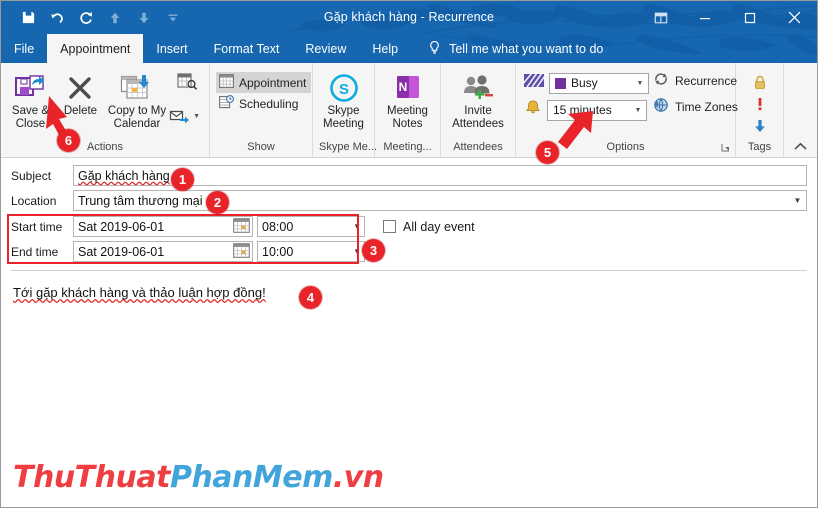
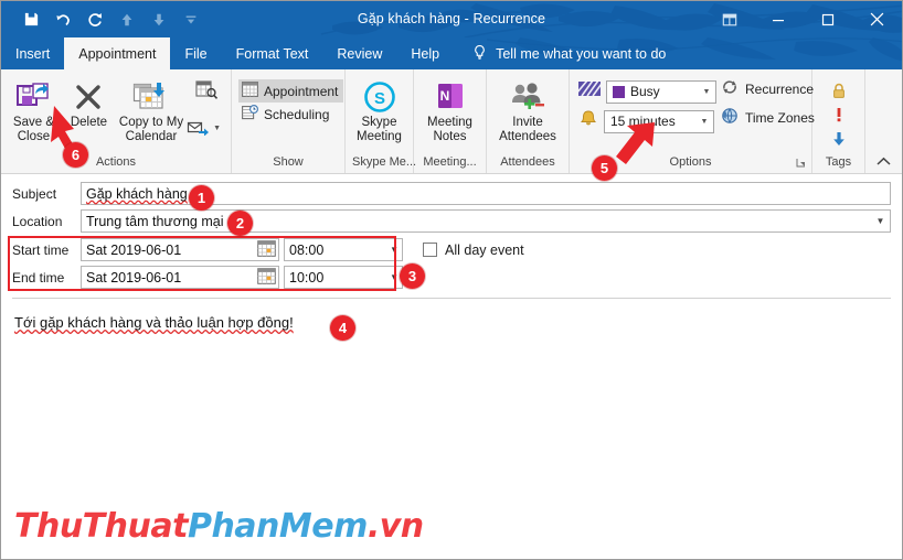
  Gặp khách hàng - Recurrence
- File
+ Insert
  Appointment
- Insert
+ File
  Format Text
  Review
  Help
  Tell me what you want to do
  Save &
  Close
  Delete
  Copy to My
  Calendar
  Actions
  Appointment
  Scheduling
  Show
  S
  Skype
  Meeting
  Skype Me...
  N
  Meeting
  Notes
  Meeting...
  Invite
  Attendees
  Attendees
  Busy
  15 minutes
  Recurrence
  Time Zones
  Options
  Tags
  Subject
  Gặp khách hàng
  Location
  Trung tâm thương mại
  ▼
  Start time
  Sat 2019-06-01
  08:00
  ▼
  All day event
  End time
  Sat 2019-06-01
  10:00
  ▼
  Tới gặp khách hàng và thảo luận hợp đồng!
  ThuThuatPhanMem.vn
  1
  2
  3
  4
  5
  6
